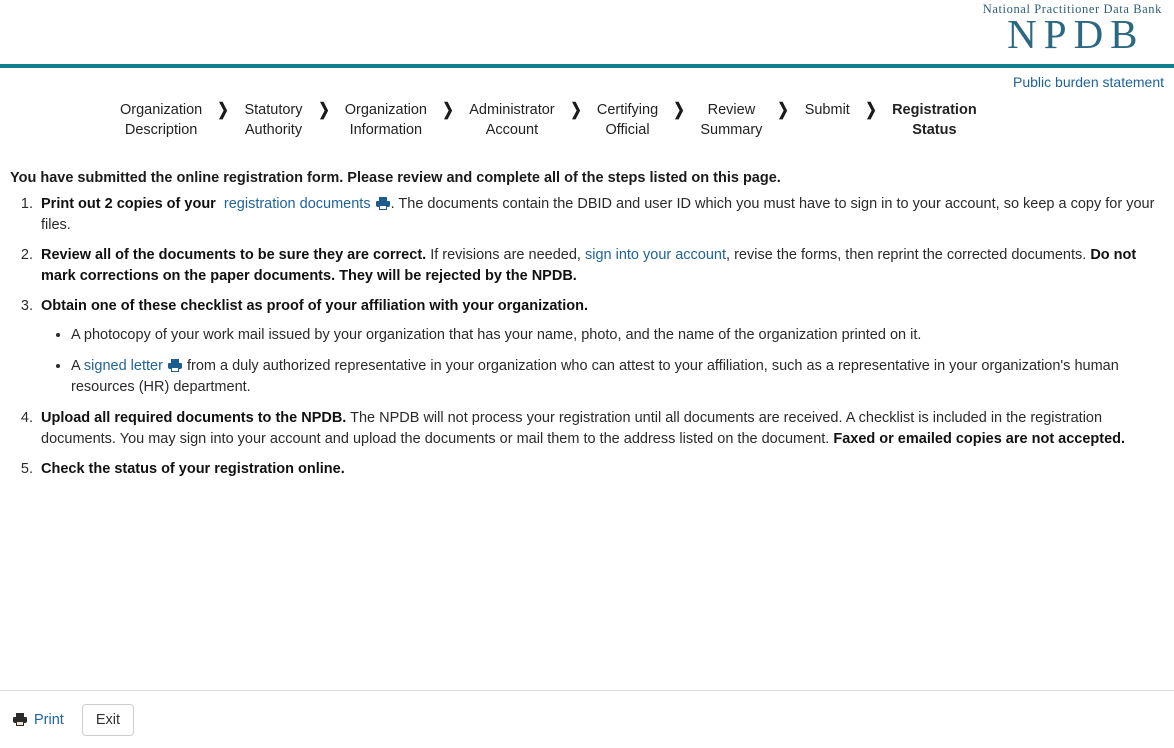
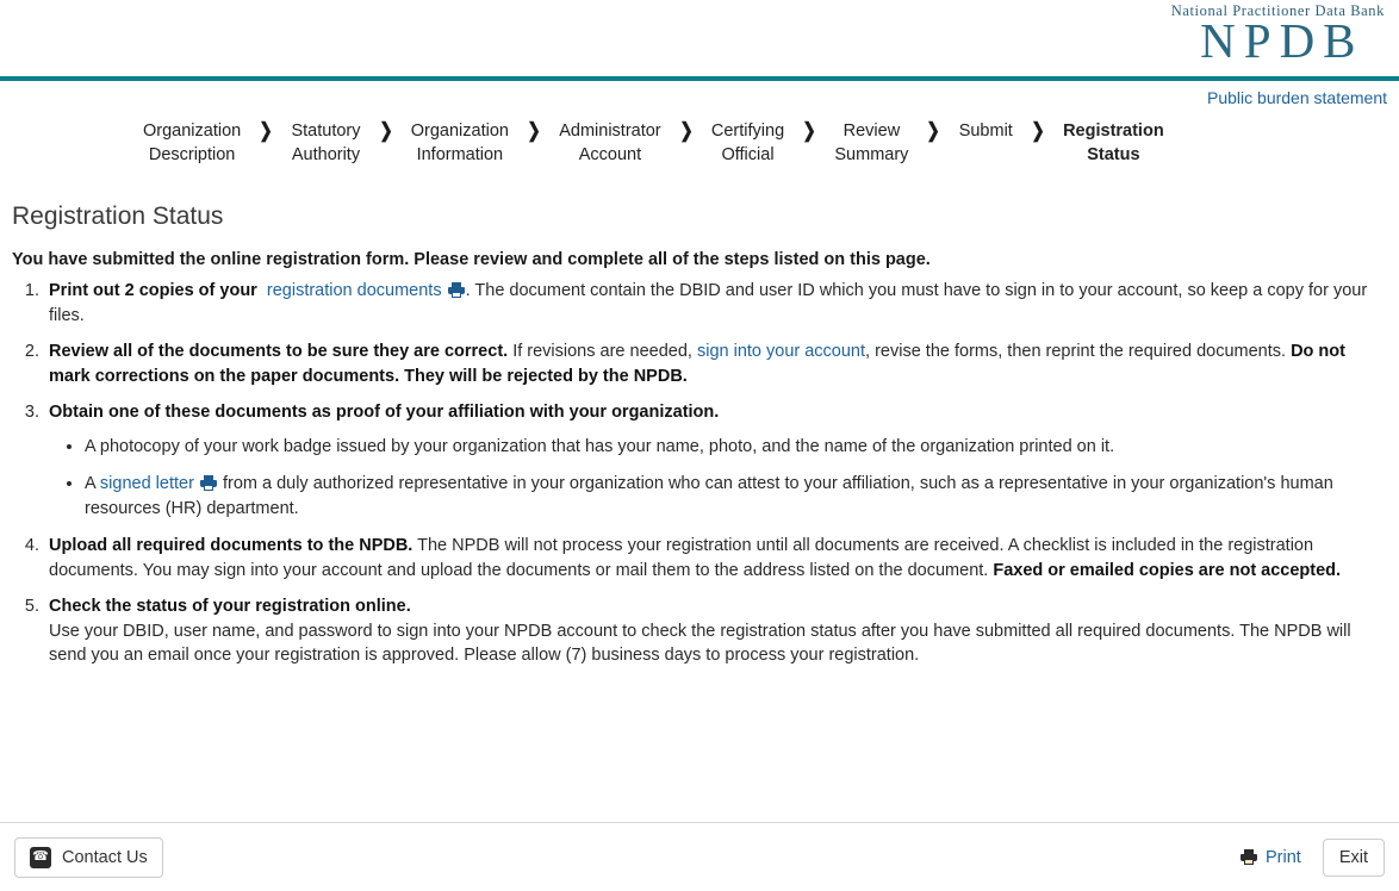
  National Practitioner Data Bank
  NPDB
  Public burden statement
  Organization
  Description
  ❯
  Statutory
  Authority
  ❯
  Organization
  Information
  ❯
  Administrator
  Account
  ❯
  Certifying
  Official
  ❯
  Review
  Summary
  ❯
  Submit
  ❯
  Registration
  Status
+ Registration Status
  You have submitted the online registration form. Please review and complete all of the steps listed on this page.
- Print out 2 copies of your registration documents . The documents contain the DBID and user ID which you must have to sign in to your account, so keep a copy for your files.
+ Print out 2 copies of your registration documents . The document contain the DBID and user ID which you must have to sign in to your account, so keep a copy for your files.
- Review all of the documents to be sure they are correct. If revisions are needed, sign into your account, revise the forms, then reprint the corrected documents. Do not mark corrections on the paper documents. They will be rejected by the NPDB.
+ Review all of the documents to be sure they are correct. If revisions are needed, sign into your account, revise the forms, then reprint the required documents. Do not mark corrections on the paper documents. They will be rejected by the NPDB.
- Obtain one of these checklist as proof of your affiliation with your organization.
+ Obtain one of these documents as proof of your affiliation with your organization.
- A photocopy of your work mail issued by your organization that has your name, photo, and the name of the organization printed on it.
+ A photocopy of your work badge issued by your organization that has your name, photo, and the name of the organization printed on it.
  A signed letter from a duly authorized representative in your organization who can attest to your affiliation, such as a representative in your organization's human resources (HR) department.
  Upload all required documents to the NPDB. The NPDB will not process your registration until all documents are received. A checklist is included in the registration documents. You may sign into your account and upload the documents or mail them to the address listed on the document. Faxed or emailed copies are not accepted.
  Check the status of your registration online.
+ Use your DBID, user name, and password to sign into your NPDB account to check the registration status after you have submitted all required documents. The NPDB will send you an email once your registration is approved. Please allow (7) business days to process your registration.
+ ☎
+ Contact Us
  Print
  Exit
